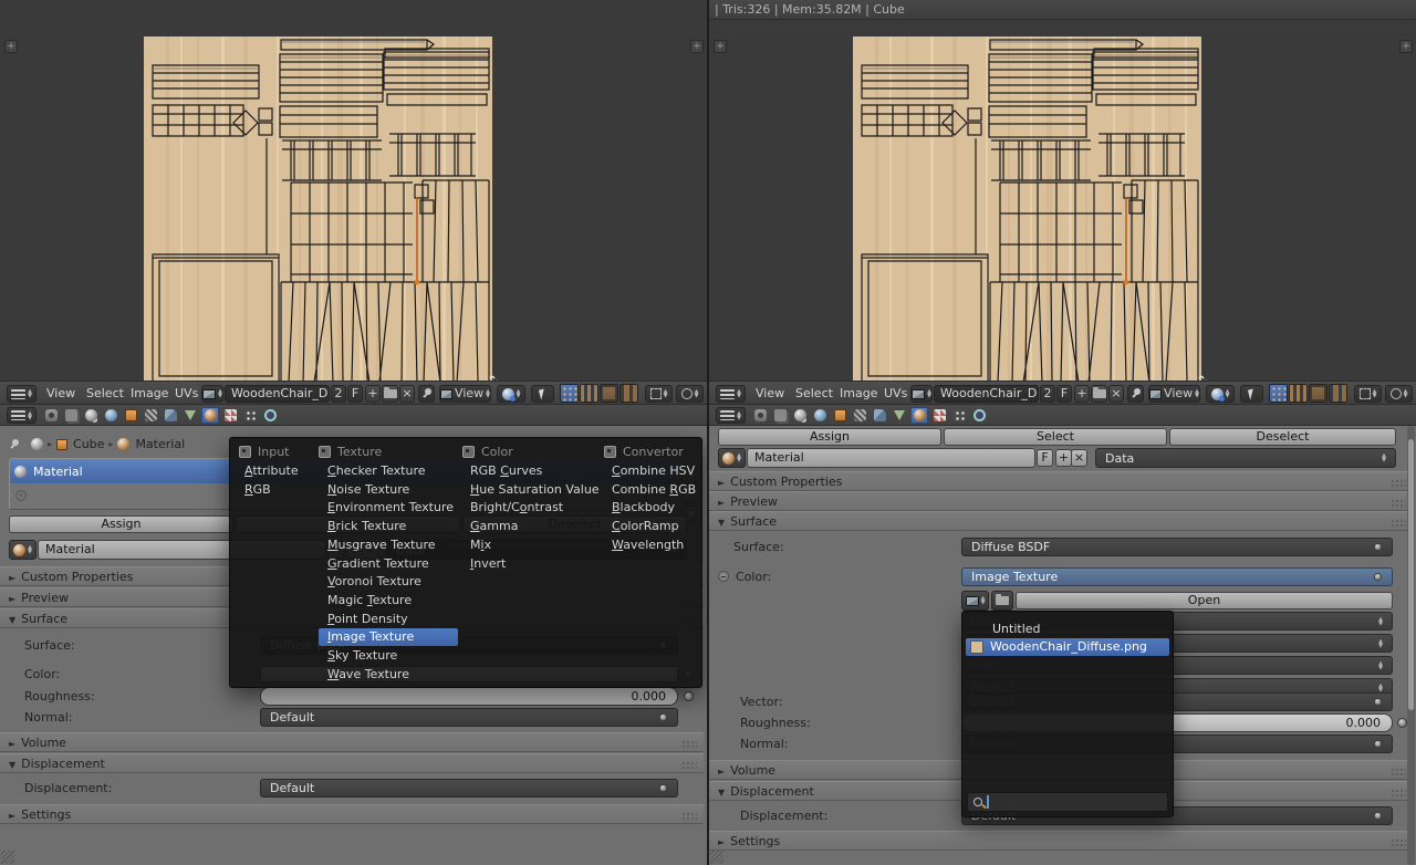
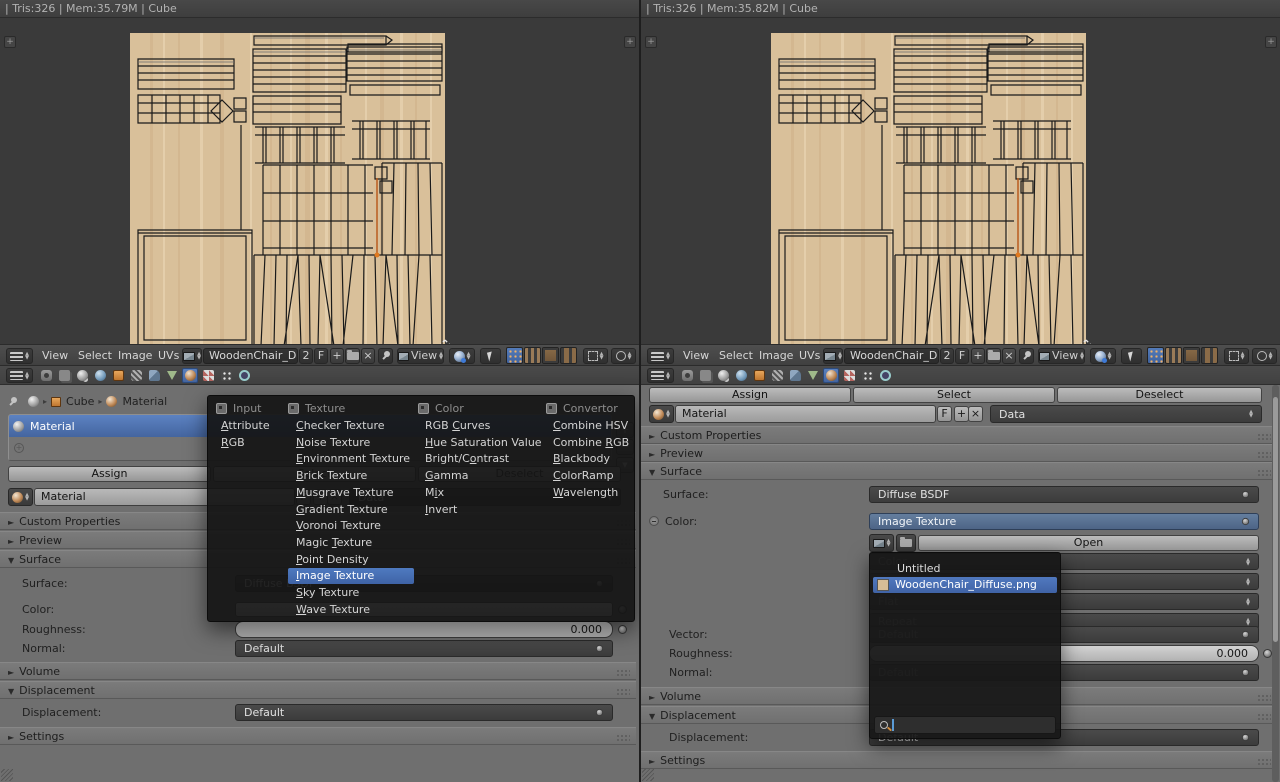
+ | Tris:326 | Mem:35.79M | Cube
  +
  +
  View
  Select
  Image
  UVs
  2
  F
  +
  ×
  View
  ▸
  Cube
  ▸
  Material
  Material
  +
  Assign
  Material
  ► Custom Properties
  ► Preview
  ▼ Surface
  Surface:
  Color:
  Roughness:
  0.000
  Normal:
  Default
  ► Volume
  ▼ Displacement
  Displacement:
  Default
  ► Settings
  Input
  Attribute
  RGB
  Texture
  Checker Texture
  Noise Texture
  Environment Texture
  Brick Texture
  Musgrave Texture
  Gradient Texture
  Voronoi Texture
  Magic Texture
  Point Density
  Image Texture
  Sky Texture
  Wave Texture
  Color
  RGB Curves
  Hue Saturation Value
  Bright/Contrast
  Gamma
  Mix
  Invert
  Convertor
  Combine HSV
  Combine RGB
  Blackbody
  ColorRamp
  Wavelength
  | Tris:326 | Mem:35.82M | Cube
  +
  +
  View
  Select
  Image
  UVs
  2
  F
  +
  ×
  View
  Assign
  Select
  Deselect
  Material
  F
  +
  ×
  Data
  ► Custom Properties
  ► Preview
  ▼ Surface
  Surface:
  Diffuse BSDF
  Color:
  Image Texture
  Open
  Vector:
  Roughness:
  0.000
  Normal:
  ► Volume
  ▼ Displacement
  Displacement:
  ► Settings
  Untitled
  WoodenChair_Diffuse.png
